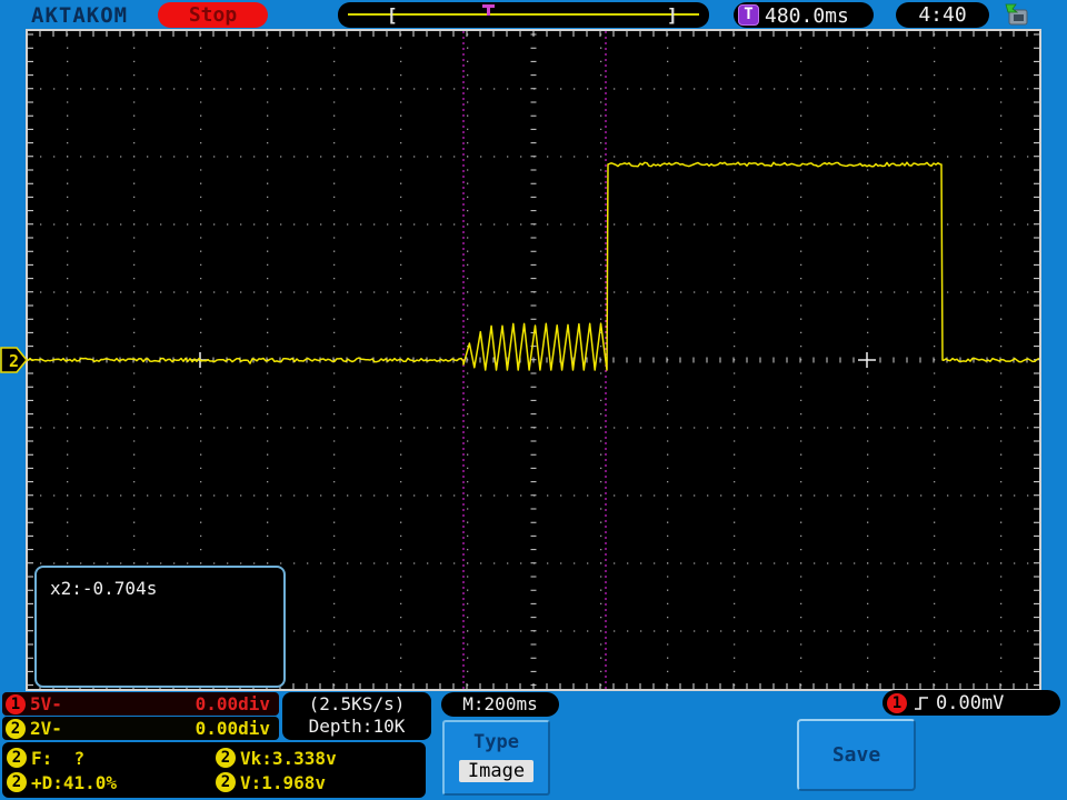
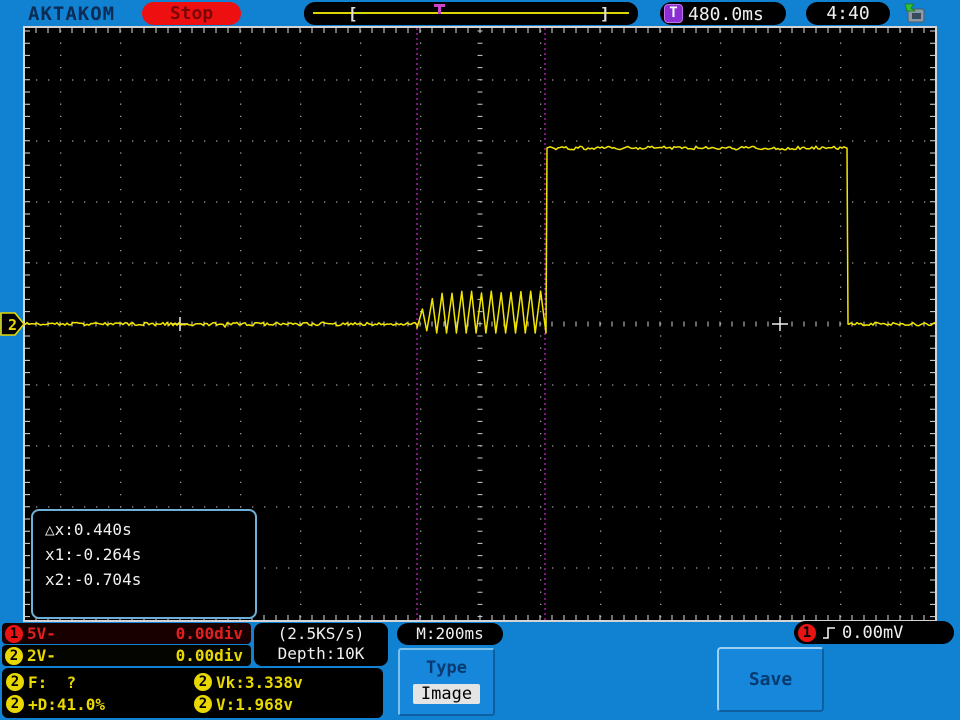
  AKTAKOM
  Stop
  [
  ]
  T
  480.0ms
  4:40
  2
+ △x:0.440s
+ x1:-0.264s
  x2:-0.704s
  1
  5V-
  0.00div
  2
  2V-
  0.00div
  2
  F: ?
  2
  Vk:3.338v
  2
  +D:41.0%
  2
  V:1.968v
  (2.5KS/s)
  Depth:10K
  M:200ms
  Type
  Image
  1
  0.00mV
  Save
